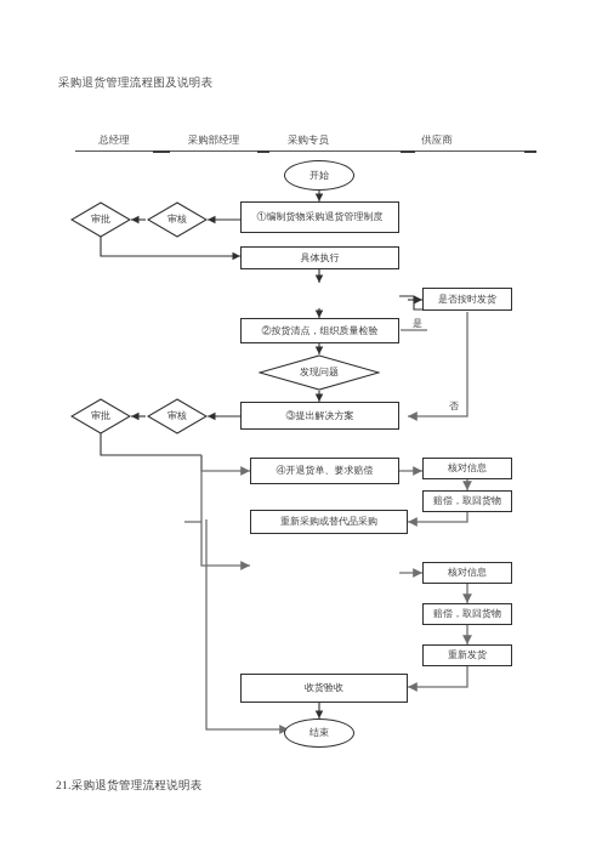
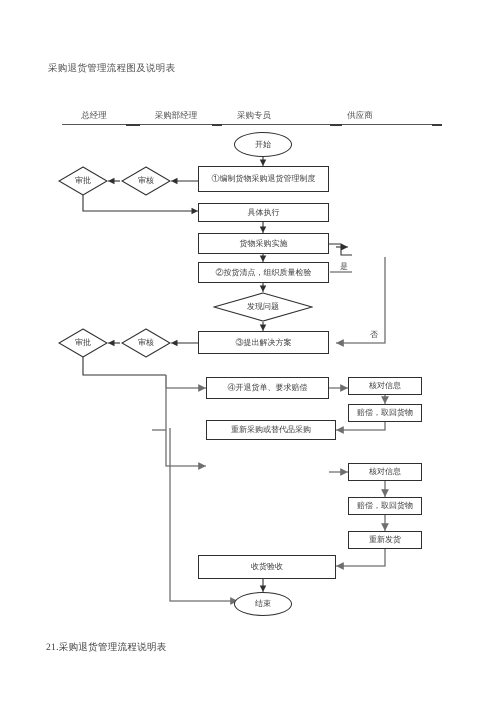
  采购退货管理流程图及说明表
  总经理
  采购部经理
  采购专员
  供应商
  开始
  ①编制货物采购退货管理制度
  审批
  审核
  具体执行
+ 货物采购实施
  ②按货清点，组织质量检验
- 是否按时发货
  是
  否
  发现问题
  ③提出解决方案
  审批
  审核
  ④开退货单、要求赔偿
  核对信息
  赔偿，取回货物
  重新采购或替代品采购
  核对信息
  赔偿，取回货物
  重新发货
  收货验收
  结束
  21.采购退货管理流程说明表
